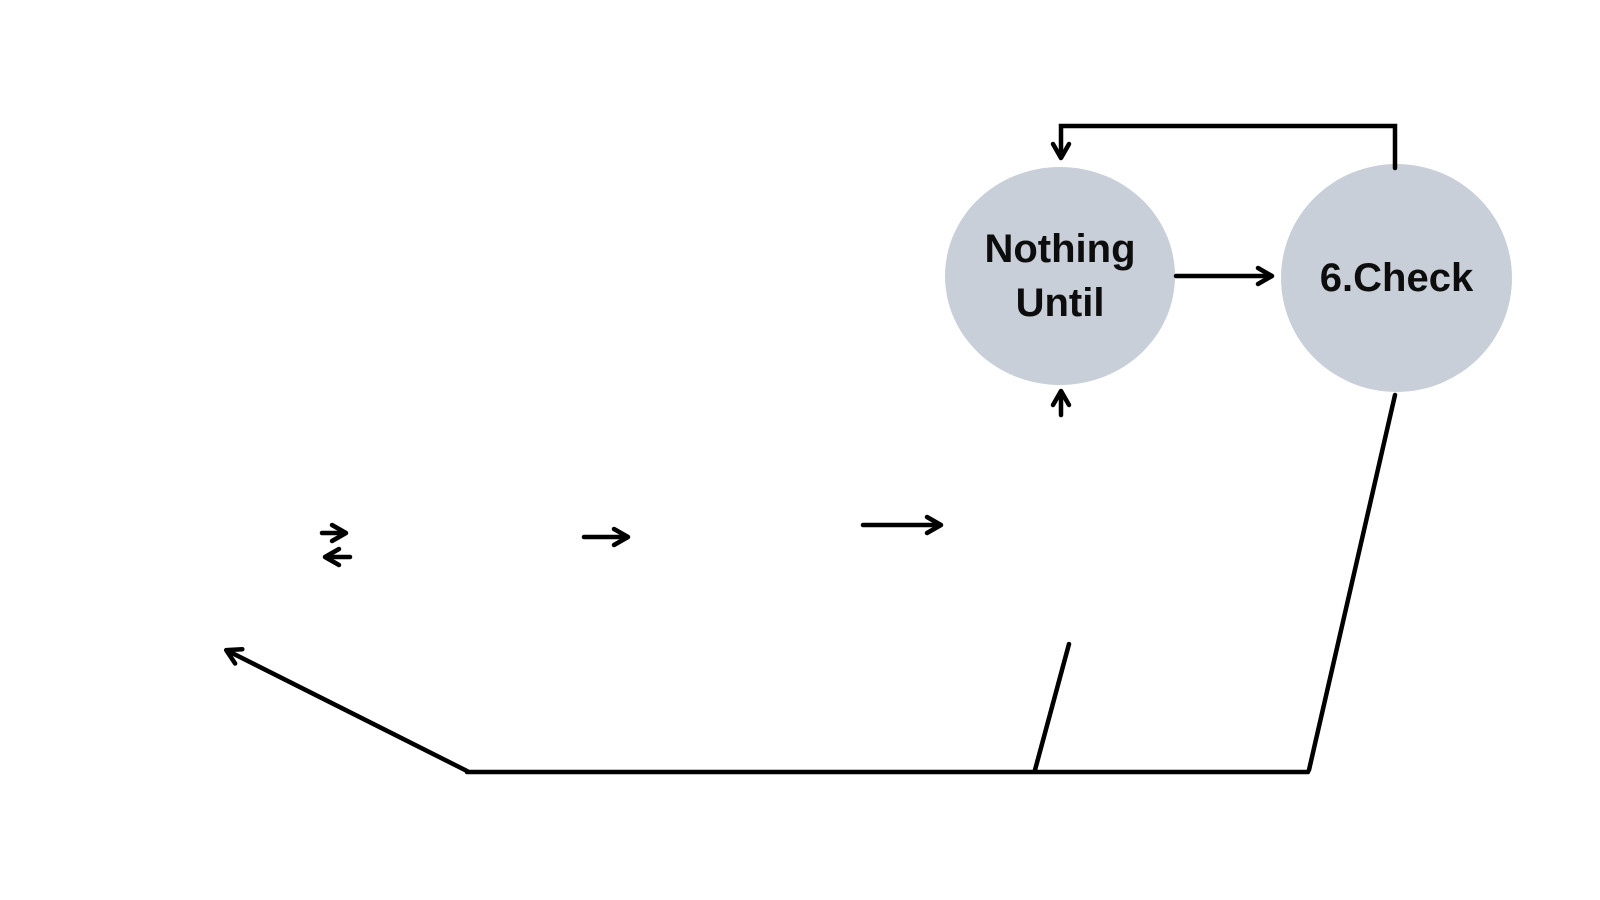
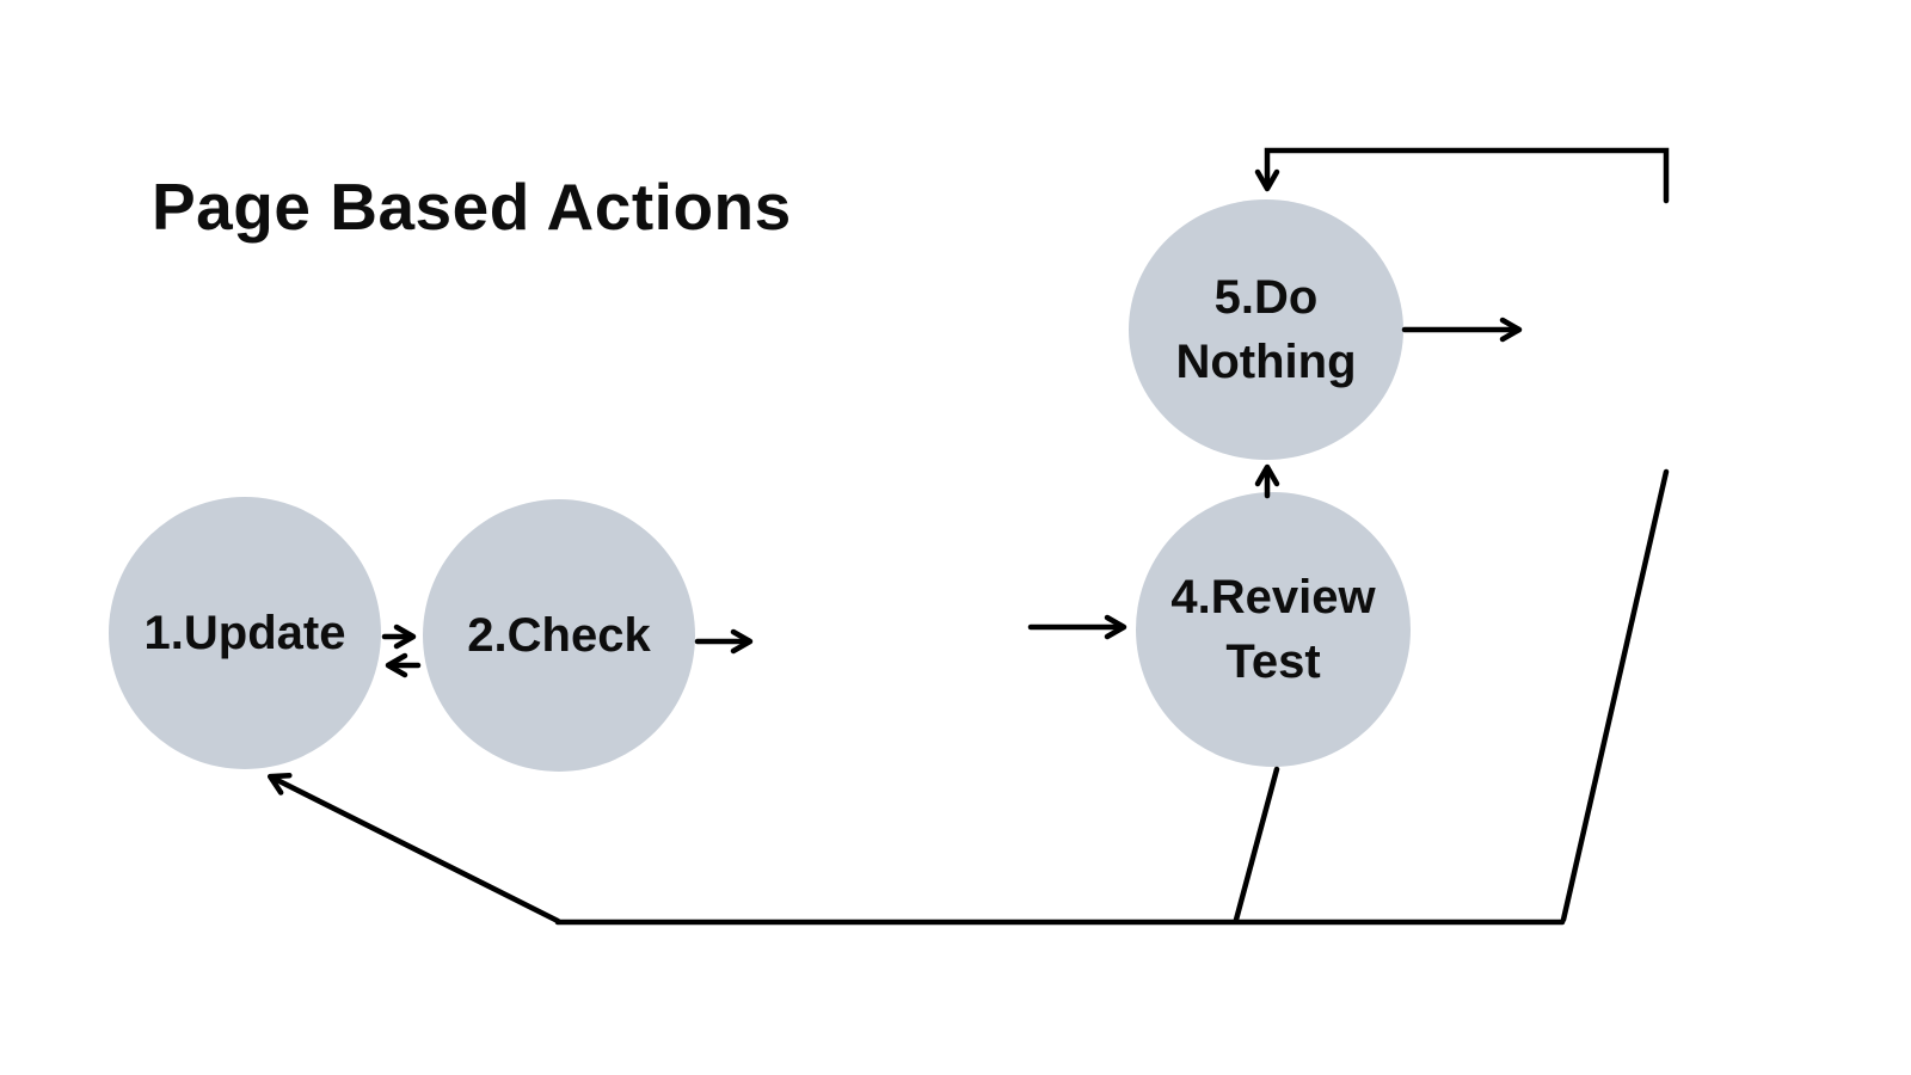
+ Page Based Actions
+ 1.Update
+ 2.Check
+ 4.Review
+ Test
+ 5.Do
  Nothing
- Until
- 6.Check
